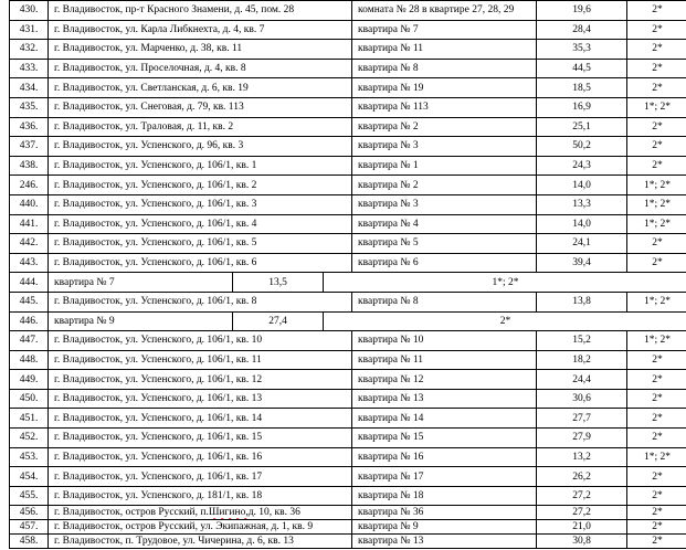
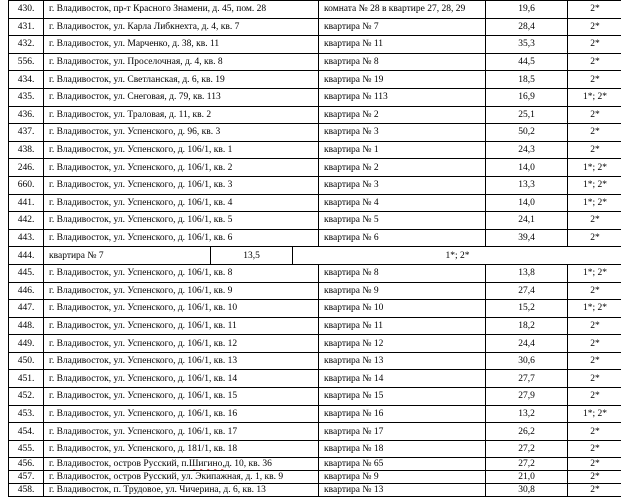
  430.
  г. Владивосток, пр-т Красного Знамени, д. 45, пом. 28
  комната № 28 в квартире 27, 28, 29
  19,6
  2*
  431.
  г. Владивосток, ул. Карла Либкнехта, д. 4, кв. 7
  квартира № 7
  28,4
  2*
  432.
  г. Владивосток, ул. Марченко, д. 38, кв. 11
  квартира № 11
  35,3
  2*
- 433.
+ 556.
  г. Владивосток, ул. Проселочная, д. 4, кв. 8
  квартира № 8
  44,5
  2*
  434.
  г. Владивосток, ул. Светланская, д. 6, кв. 19
  квартира № 19
  18,5
  2*
  435.
  г. Владивосток, ул. Снеговая, д. 79, кв. 113
  квартира № 113
  16,9
  1*; 2*
  436.
  г. Владивосток, ул. Траловая, д. 11, кв. 2
  квартира № 2
  25,1
  2*
  437.
  г. Владивосток, ул. Успенского, д. 96, кв. 3
  квартира № 3
  50,2
  2*
  438.
  г. Владивосток, ул. Успенского, д. 106/1, кв. 1
  квартира № 1
  24,3
  2*
  246.
  г. Владивосток, ул. Успенского, д. 106/1, кв. 2
  квартира № 2
  14,0
  1*; 2*
- 440.
+ 660.
  г. Владивосток, ул. Успенского, д. 106/1, кв. 3
  квартира № 3
  13,3
  1*; 2*
  441.
  г. Владивосток, ул. Успенского, д. 106/1, кв. 4
  квартира № 4
  14,0
  1*; 2*
  442.
  г. Владивосток, ул. Успенского, д. 106/1, кв. 5
  квартира № 5
  24,1
  2*
  443.
  г. Владивосток, ул. Успенского, д. 106/1, кв. 6
  квартира № 6
  39,4
  2*
  444.
  квартира № 7
  13,5
  1*; 2*
  445.
  г. Владивосток, ул. Успенского, д. 106/1, кв. 8
  квартира № 8
  13,8
  1*; 2*
  446.
+ г. Владивосток, ул. Успенского, д. 106/1, кв. 9
  квартира № 9
  27,4
  2*
  447.
  г. Владивосток, ул. Успенского, д. 106/1, кв. 10
  квартира № 10
  15,2
  1*; 2*
  448.
  г. Владивосток, ул. Успенского, д. 106/1, кв. 11
  квартира № 11
  18,2
  2*
  449.
  г. Владивосток, ул. Успенского, д. 106/1, кв. 12
  квартира № 12
  24,4
  2*
  450.
  г. Владивосток, ул. Успенского, д. 106/1, кв. 13
  квартира № 13
  30,6
  2*
  451.
  г. Владивосток, ул. Успенского, д. 106/1, кв. 14
  квартира № 14
  27,7
  2*
  452.
  г. Владивосток, ул. Успенского, д. 106/1, кв. 15
  квартира № 15
  27,9
  2*
  453.
  г. Владивосток, ул. Успенского, д. 106/1, кв. 16
  квартира № 16
  13,2
  1*; 2*
  454.
  г. Владивосток, ул. Успенского, д. 106/1, кв. 17
  квартира № 17
  26,2
  2*
  455.
  г. Владивосток, ул. Успенского, д. 181/1, кв. 18
  квартира № 18
  27,2
  2*
  456.
  г. Владивосток, остров Русский, п.
  Шигино,
  д. 10, кв. 36
- квартира № 36
+ квартира № 65
  27,2
  2*
  457.
  г. Владивосток, остров Русский, ул. Экипажная, д. 1, кв. 9
  квартира № 9
  21,0
  2*
  458.
  г. Владивосток, п. Трудовое, ул. Чичерина, д. 6, кв. 13
  квартира № 13
  30,8
  2*
